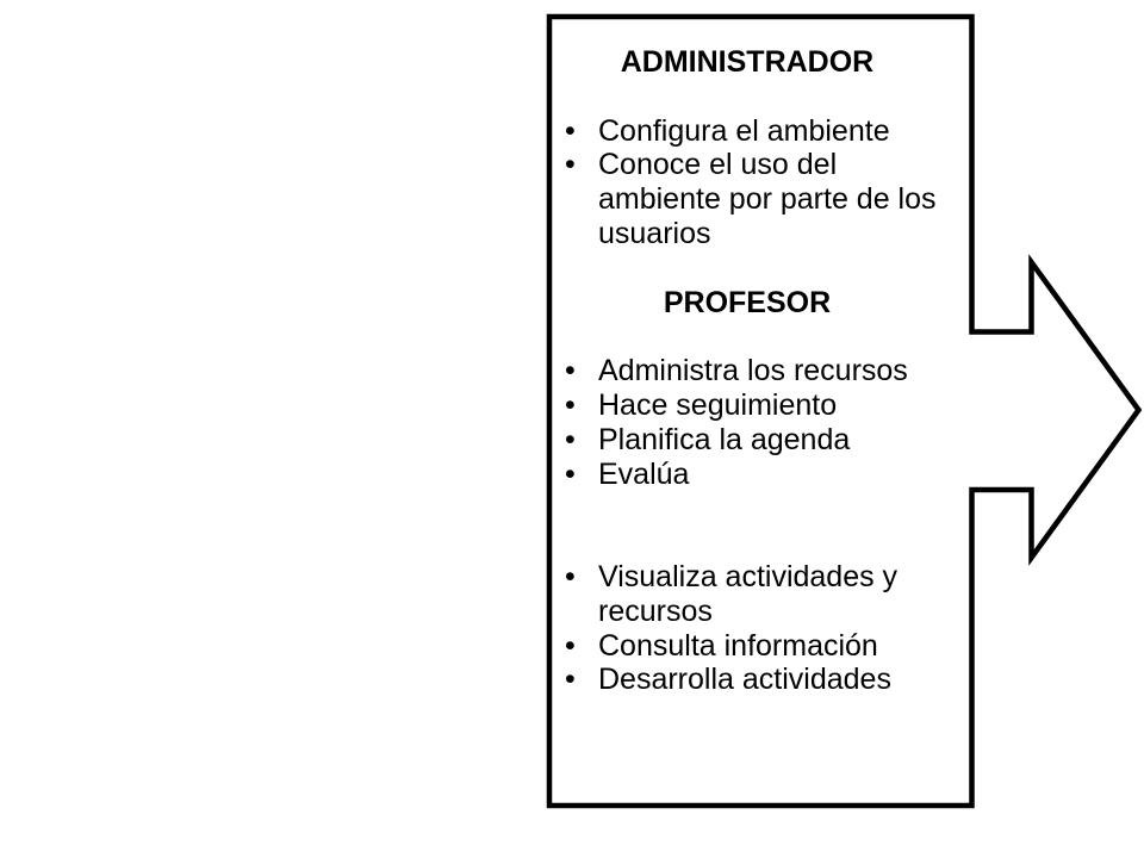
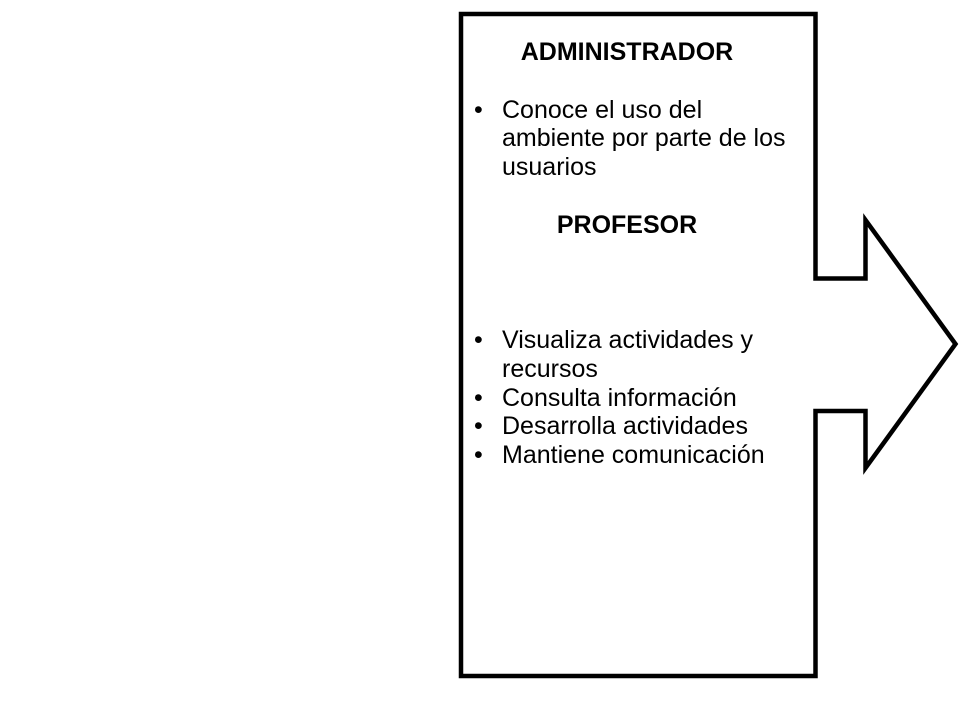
  ADMINISTRADOR
- Configura el ambiente
  Conoce el uso del ambiente por parte de los usuarios
  PROFESOR
- Administra los recursos
- Hace seguimiento
- Planifica la agenda
- Evalúa
  Visualiza actividades y recursos
  Consulta información
  Desarrolla actividades
+ Mantiene comunicación
